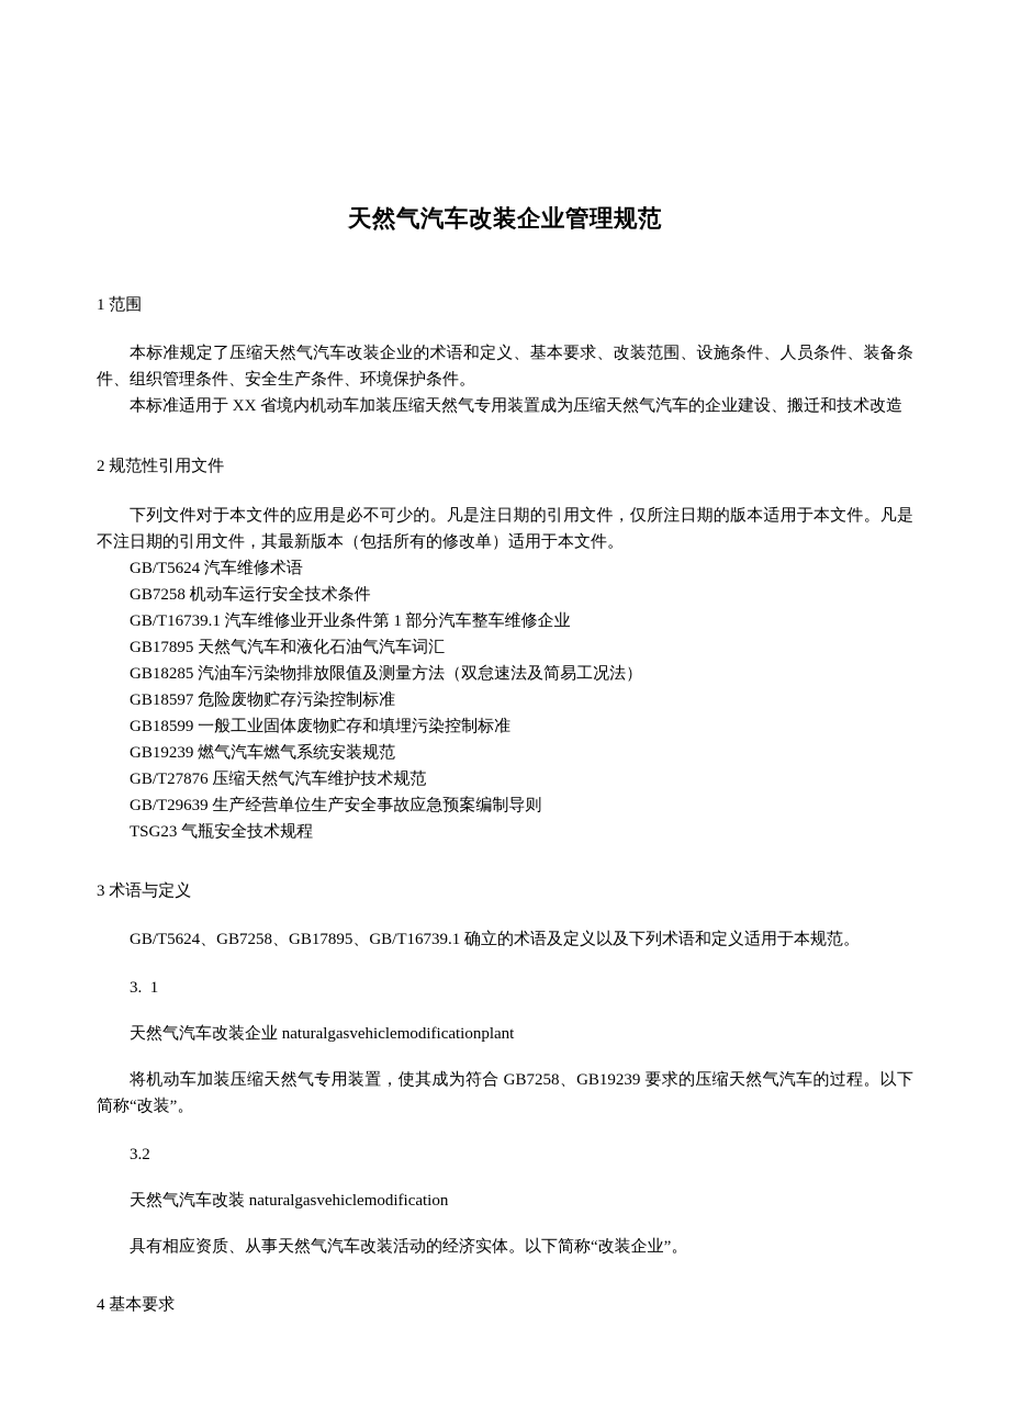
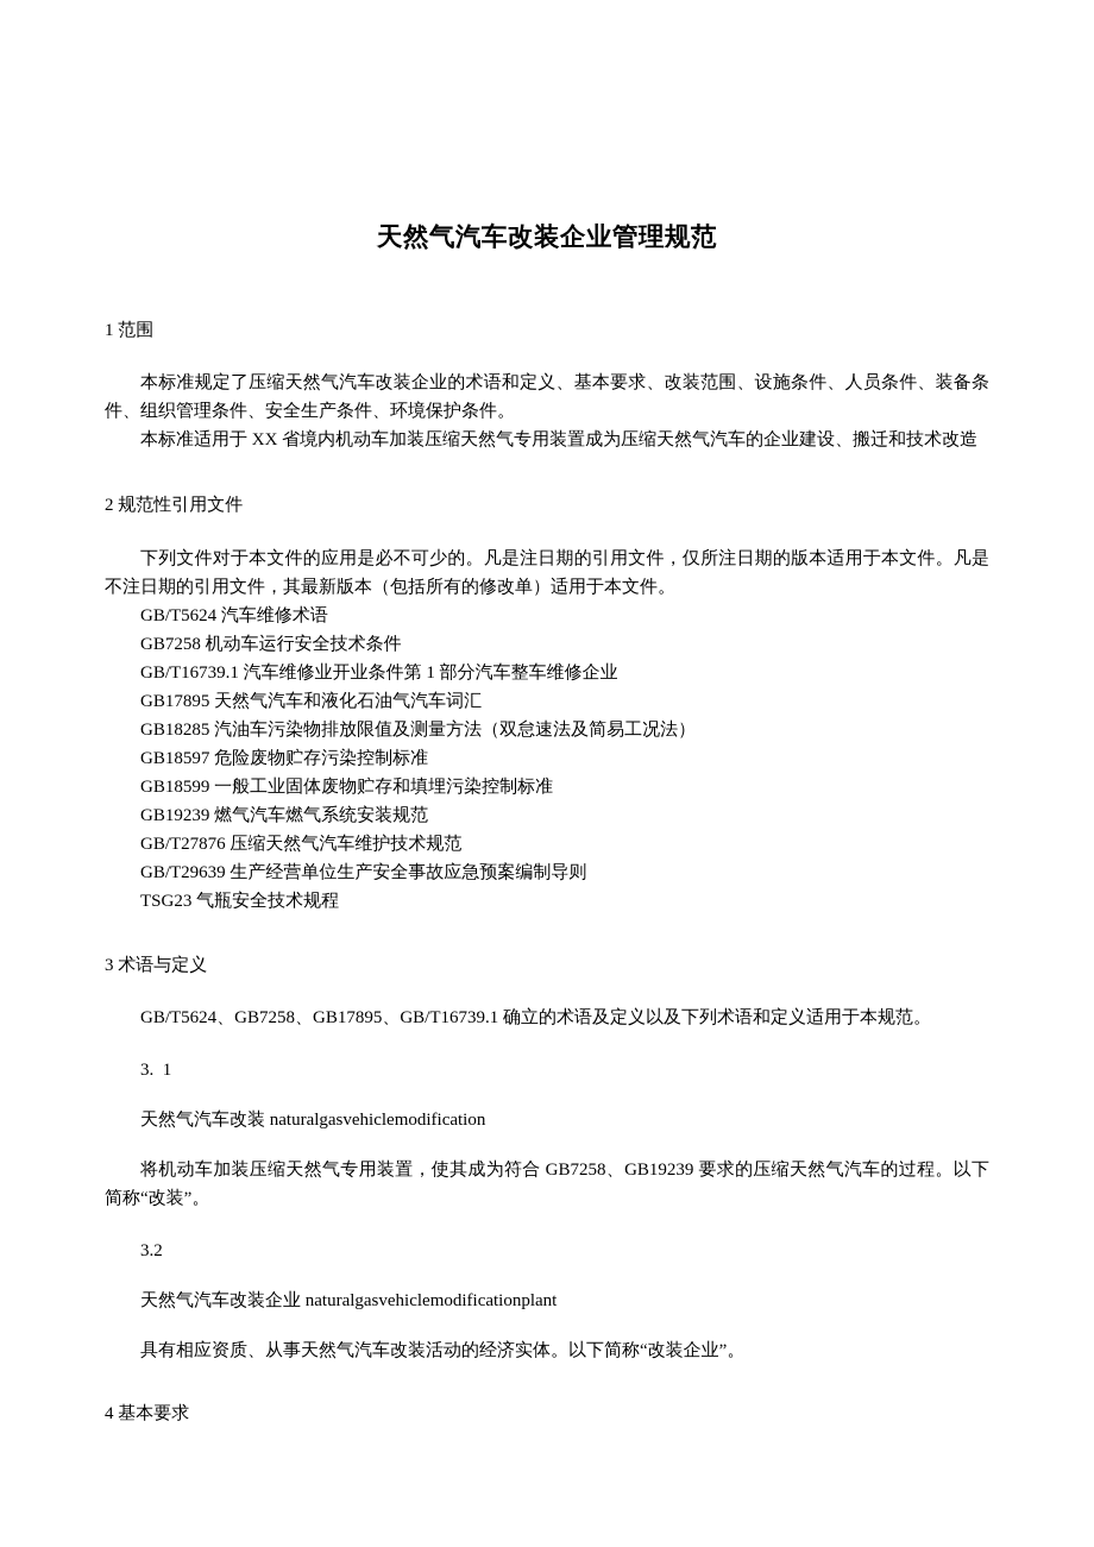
  天然气汽车改装企业管理规范
  1 范围
  本标准规定了压缩天然气汽车改装企业的术语和定义、基本要求、改装范围、设施条件、人员条件、装备条件、组织管理条件、安全生产条件、环境保护条件。
  本标准适用于 XX 省境内机动车加装压缩天然气专用装置成为压缩天然气汽车的企业建设、搬迁和技术改造
  2 规范性引用文件
  下列文件对于本文件的应用是必不可少的。凡是注日期的引用文件，仅所注日期的版本适用于本文件。凡是不注日期的引用文件，其最新版本（包括所有的修改单）适用于本文件。
  GB/T5624 汽车维修术语
  GB7258 机动车运行安全技术条件
  GB/T16739.1 汽车维修业开业条件第 1 部分汽车整车维修企业
  GB17895 天然气汽车和液化石油气汽车词汇
  GB18285 汽油车污染物排放限值及测量方法（双怠速法及简易工况法）
  GB18597 危险废物贮存污染控制标准
  GB18599 一般工业固体废物贮存和填埋污染控制标准
  GB19239 燃气汽车燃气系统安装规范
  GB/T27876 压缩天然气汽车维护技术规范
  GB/T29639 生产经营单位生产安全事故应急预案编制导则
  TSG23 气瓶安全技术规程
  3 术语与定义
  GB/T5624、GB7258、GB17895、GB/T16739.1 确立的术语及定义以及下列术语和定义适用于本规范。
  3. 1
- 天然气汽车改装企业 naturalgasvehiclemodificationplant
+ 天然气汽车改装 naturalgasvehiclemodification
  将机动车加装压缩天然气专用装置，使其成为符合 GB7258、GB19239 要求的压缩天然气汽车的过程。以下简称“改装”。
  3.2
- 天然气汽车改装 naturalgasvehiclemodification
+ 天然气汽车改装企业 naturalgasvehiclemodificationplant
  具有相应资质、从事天然气汽车改装活动的经济实体。以下简称“改装企业”。
  4 基本要求
